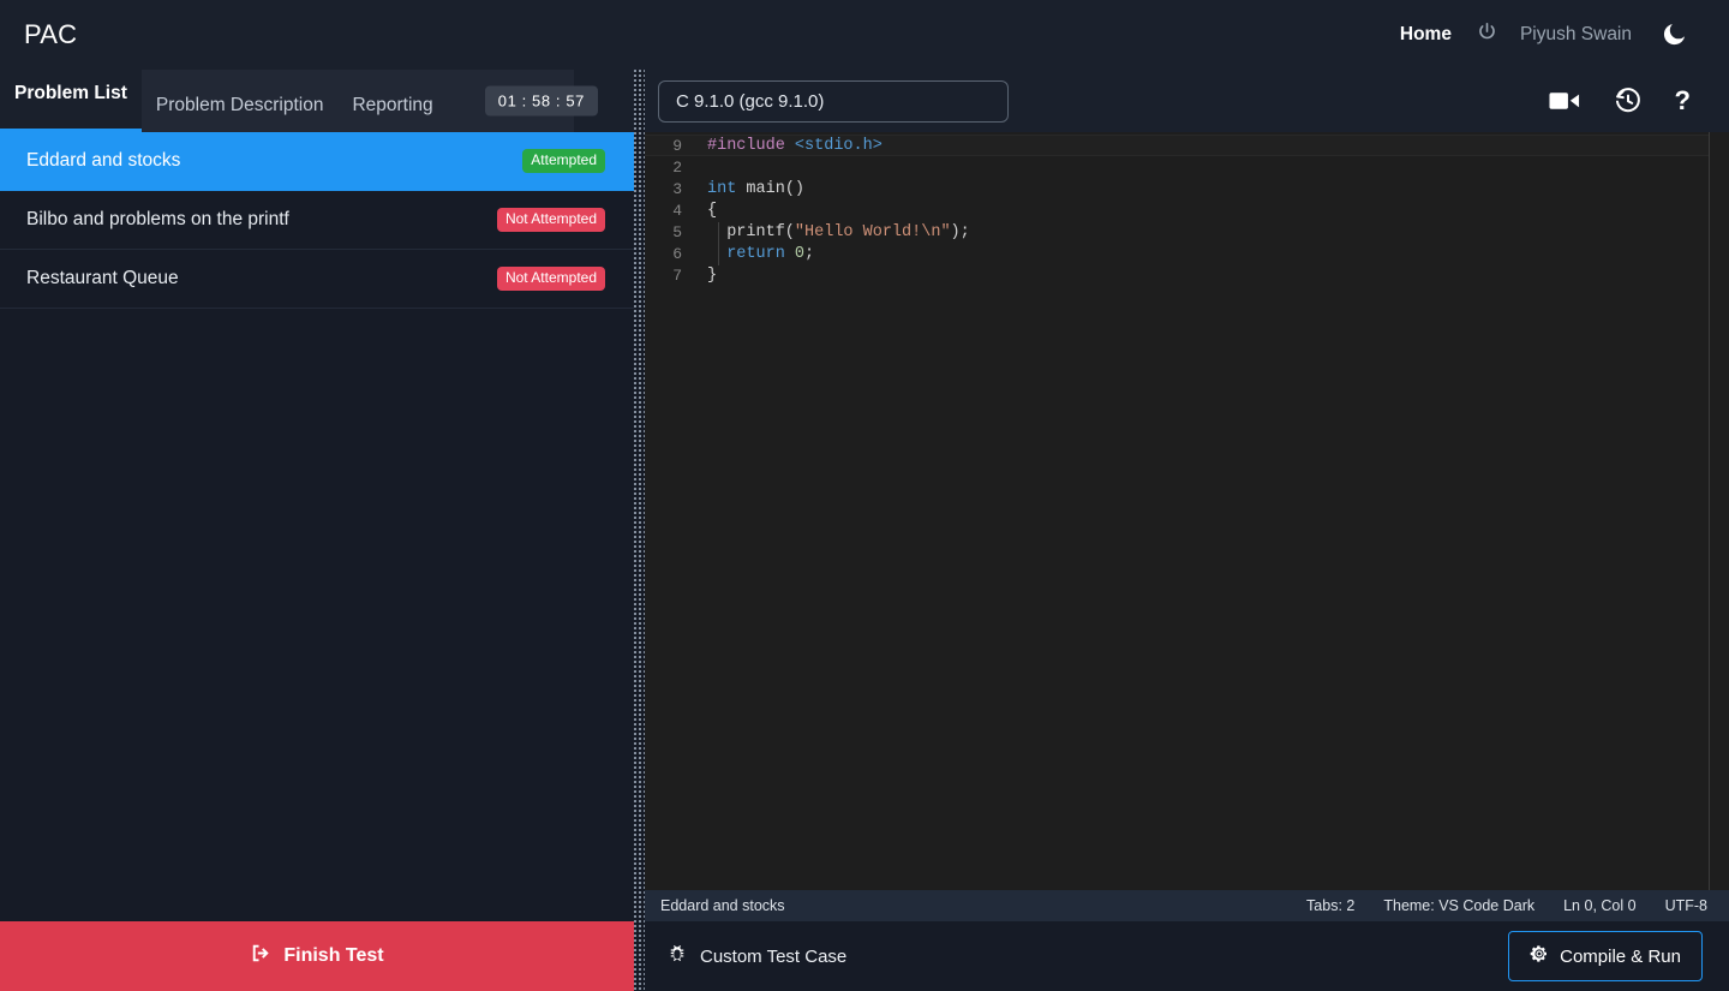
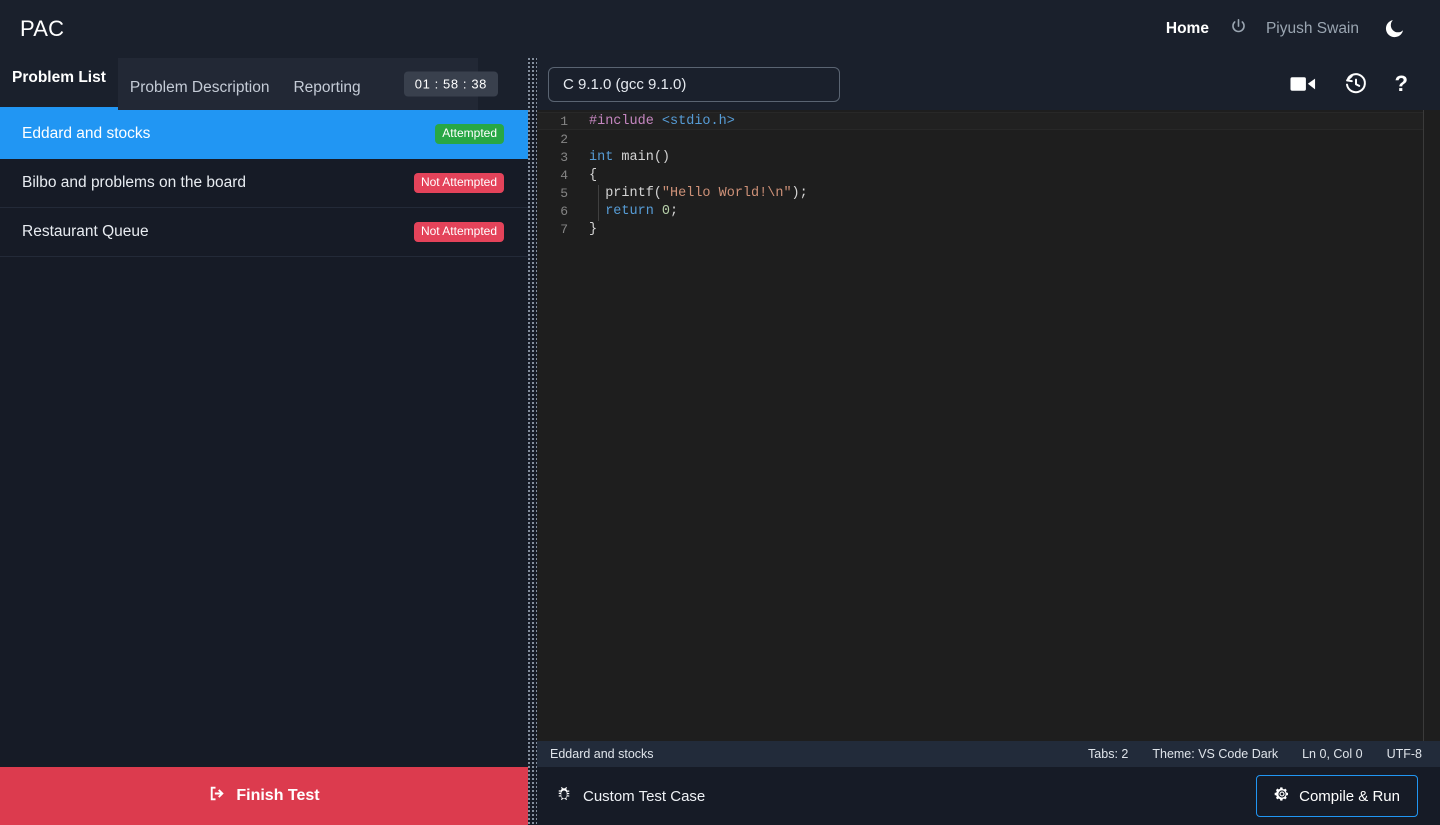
  PAC
  Home
  Piyush Swain
  Problem List
  Problem Description
  Reporting
- 01 : 58 : 57
+ 01 : 58 : 38
  Eddard and stocks
  Attempted
- Bilbo and problems on the printf
+ Bilbo and problems on the board
  Not Attempted
  Restaurant Queue
  Not Attempted
  Finish Test
  C 9.1.0 (gcc 9.1.0)
  ?
- 9
+ 1
  #include <stdio.h>
  2
  3
  int main()
  4
  {
  5
  printf("Hello World!\n");
  6
  return 0;
  7
  }
  Eddard and stocks
  Tabs: 2
  Theme: VS Code Dark
  Ln 0, Col 0
  UTF-8
  Custom Test Case
  Compile & Run
